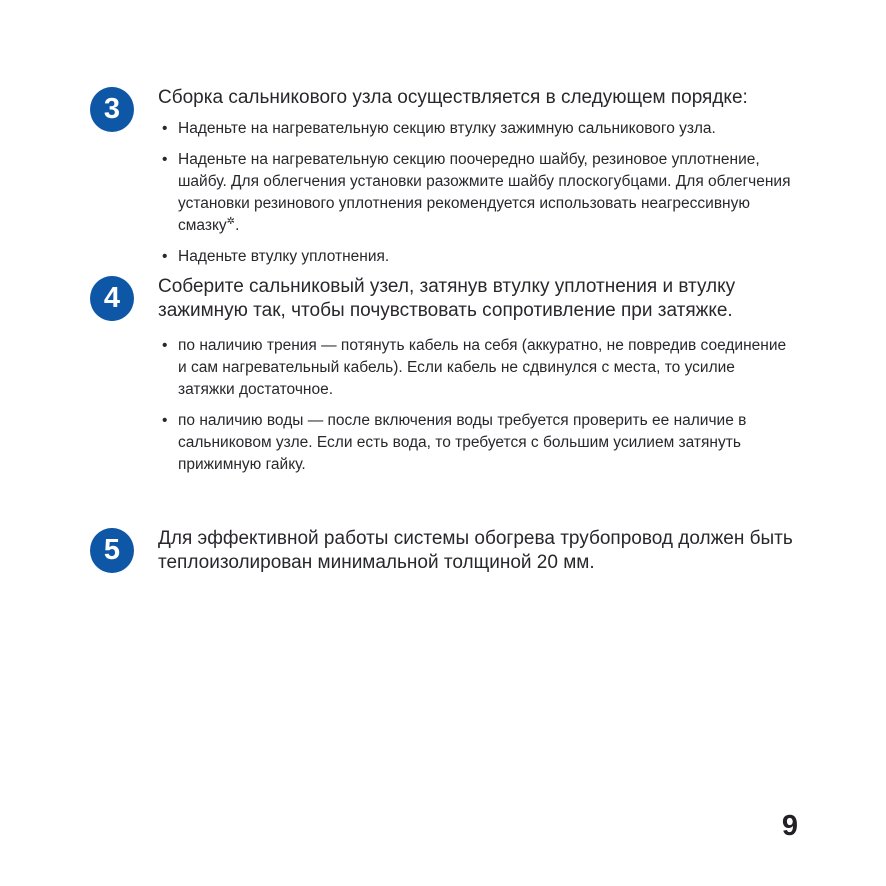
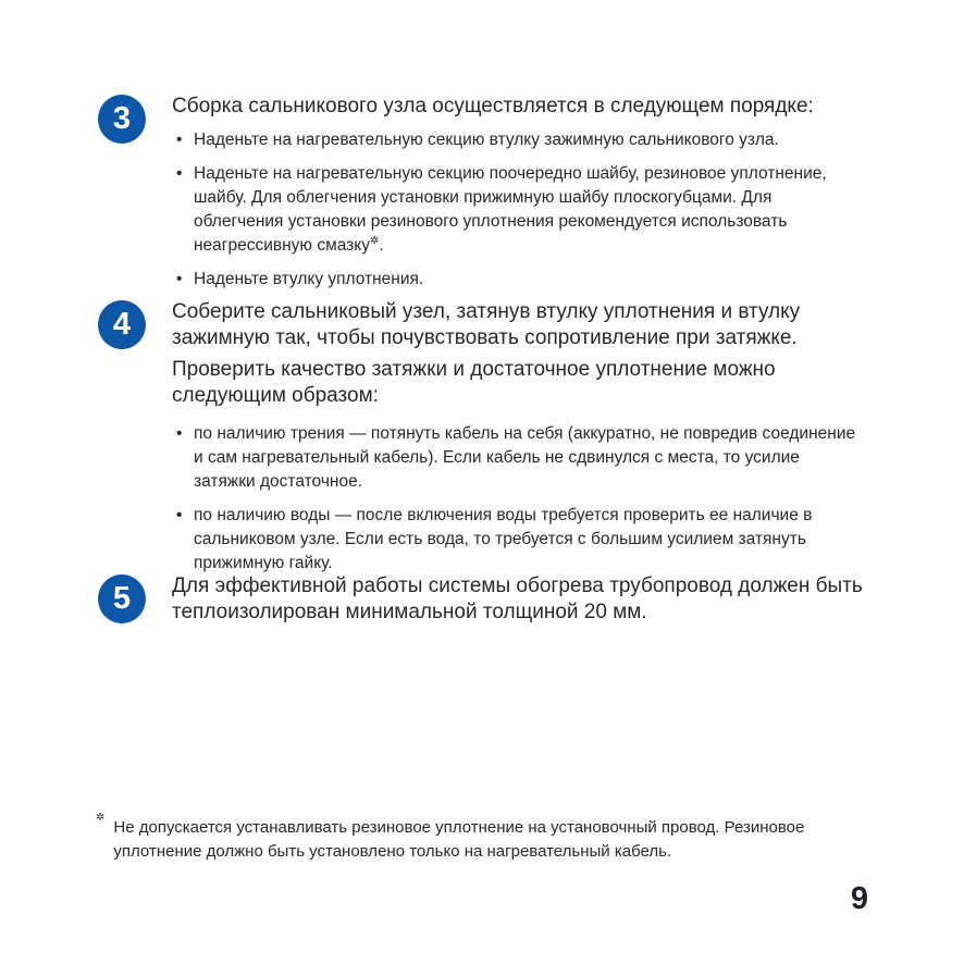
  3
  Сборка сальникового узла осуществляется в следующем порядке:
  Наденьте на нагревательную секцию втулку зажимную сальникового узла.
- Наденьте на нагревательную секцию поочередно шайбу, резиновое уплотнение, шайбу. Для облегчения установки разожмите шайбу плоскогубцами. Для облегчения установки резинового уплотнения рекомендуется использовать неагрессивную смазку✲.
+ Наденьте на нагревательную секцию поочередно шайбу, резиновое уплотнение, шайбу. Для облегчения установки прижимную шайбу плоскогубцами. Для облегчения установки резинового уплотнения рекомендуется использовать неагрессивную смазку✲.
  Наденьте втулку уплотнения.
  4
  Соберите сальниковый узел, затянув втулку уплотнения и втулку зажимную так, чтобы почувствовать сопротивление при затяжке.
+ Проверить качество затяжки и достаточное уплотнение можно следующим образом:
  по наличию трения — потянуть кабель на себя (аккуратно, не повредив соединение и сам нагревательный кабель). Если кабель не сдвинулся с места, то усилие затяжки достаточное.
  по наличию воды — после включения воды требуется проверить ее наличие в сальниковом узле. Если есть вода, то требуется с большим усилием затянуть прижимную гайку.
  5
  Для эффективной работы системы обогрева трубопровод должен быть теплоизолирован минимальной толщиной 20 мм.
+ ✲
+ Не допускается устанавливать резиновое уплотнение на установочный провод. Резиновое уплотнение должно быть установлено только на нагревательный кабель.
  9
